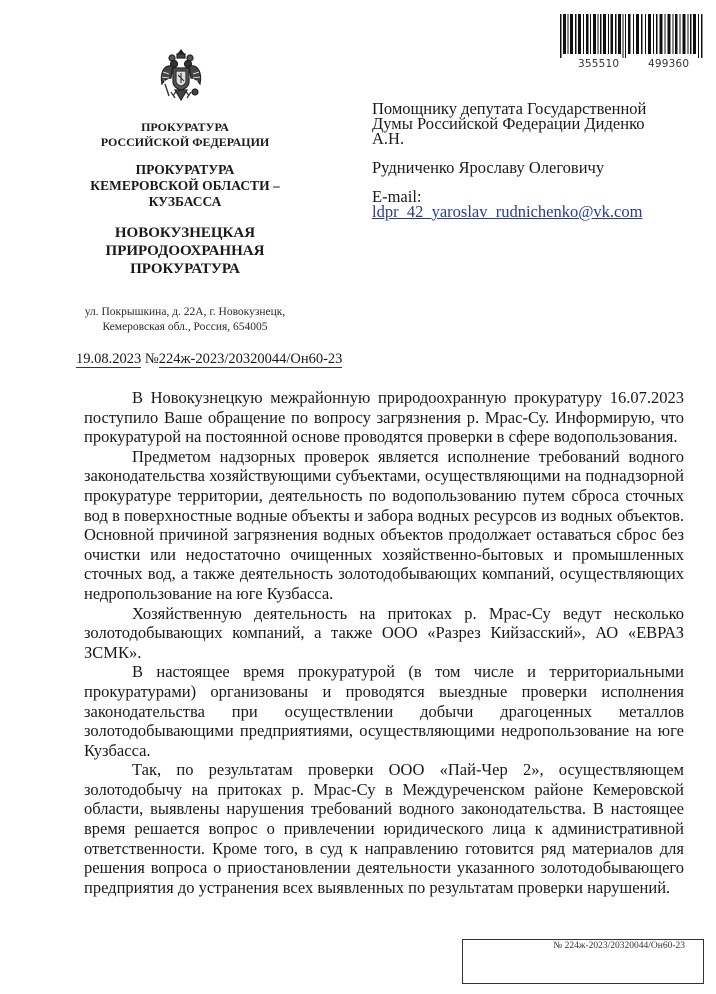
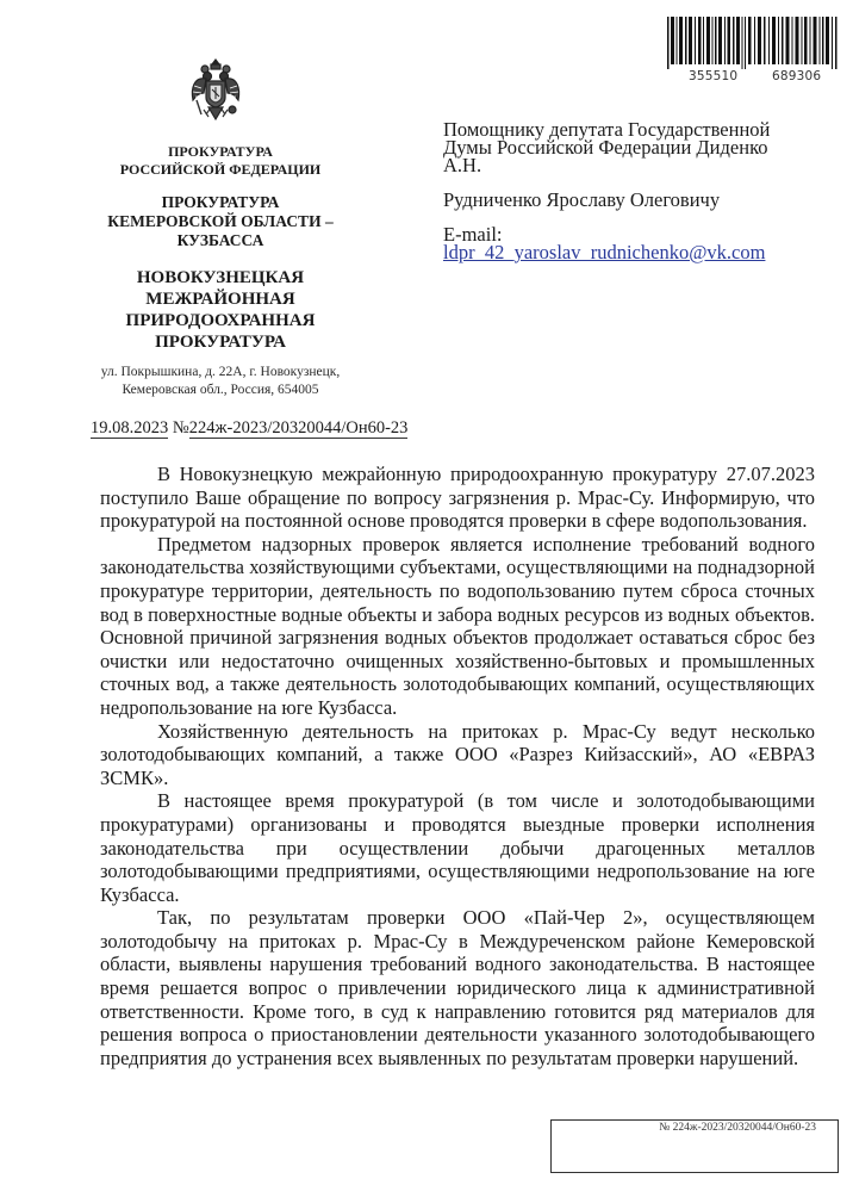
  355510
- 499360
+ 689306
  ПРОКУРАТУРА
  РОССИЙСКОЙ ФЕДЕРАЦИИ
  ПРОКУРАТУРА
  КЕМЕРОВСКОЙ ОБЛАСТИ –
  КУЗБАССА
  НОВОКУЗНЕЦКАЯ
+ МЕЖРАЙОННАЯ
  ПРИРОДООХРАННАЯ
  ПРОКУРАТУРА
  ул. Покрышкина, д. 22А, г. Новокузнецк,
  Кемеровская обл., Россия, 654005
  19.08.2023 №224ж-2023/20320044/Он60-23
  Помощнику депутата Государственной
  Думы Российской Федерации Диденко
  А.Н.
  Рудниченко Ярославу Олеговичу
  E-mail:
  ldpr_42_yaroslav_rudnichenko@vk.com
- В Новокузнецкую межрайонную природоохранную прокуратуру 16.07.2023 поступило Ваше обращение по вопросу загрязнения р. Мрас-Су. Информирую, что прокуратурой на постоянной основе проводятся проверки в сфере водопользования.
+ В Новокузнецкую межрайонную природоохранную прокуратуру 27.07.2023 поступило Ваше обращение по вопросу загрязнения р. Мрас-Су. Информирую, что прокуратурой на постоянной основе проводятся проверки в сфере водопользования.
  Предметом надзорных проверок является исполнение требований водного законодательства хозяйствующими субъектами, осуществляющими на поднадзорной прокуратуре территории, деятельность по водопользованию путем сброса сточных вод в поверхностные водные объекты и забора водных ресурсов из водных объектов. Основной причиной загрязнения водных объектов продолжает оставаться сброс без очистки или недостаточно очищенных хозяйственно-бытовых и промышленных сточных вод, а также деятельность золотодобывающих компаний, осуществляющих недропользование на юге Кузбасса.
  Хозяйственную деятельность на притоках р. Мрас-Су ведут несколько золотодобывающих компаний, а также ООО «Разрез Кийзасский», АО «ЕВРАЗ ЗСМК».
- В настоящее время прокуратурой (в том числе и территориальными прокуратурами) организованы и проводятся выездные проверки исполнения законодательства при осуществлении добычи драгоценных металлов золотодобывающими предприятиями, осуществляющими недропользование на юге Кузбасса.
+ В настоящее время прокуратурой (в том числе и золотодобывающими прокуратурами) организованы и проводятся выездные проверки исполнения законодательства при осуществлении добычи драгоценных металлов золотодобывающими предприятиями, осуществляющими недропользование на юге Кузбасса.
  Так, по результатам проверки ООО «Пай-Чер 2», осуществляющем золотодобычу на притоках р. Мрас-Су в Междуреченском районе Кемеровской области, выявлены нарушения требований водного законодательства. В настоящее время решается вопрос о привлечении юридического лица к административной ответственности. Кроме того, в суд к направлению готовится ряд материалов для решения вопроса о приостановлении деятельности указанного золотодобывающего предприятия до устранения всех выявленных по результатам проверки нарушений.
  № 224ж-2023/20320044/Он60-23
